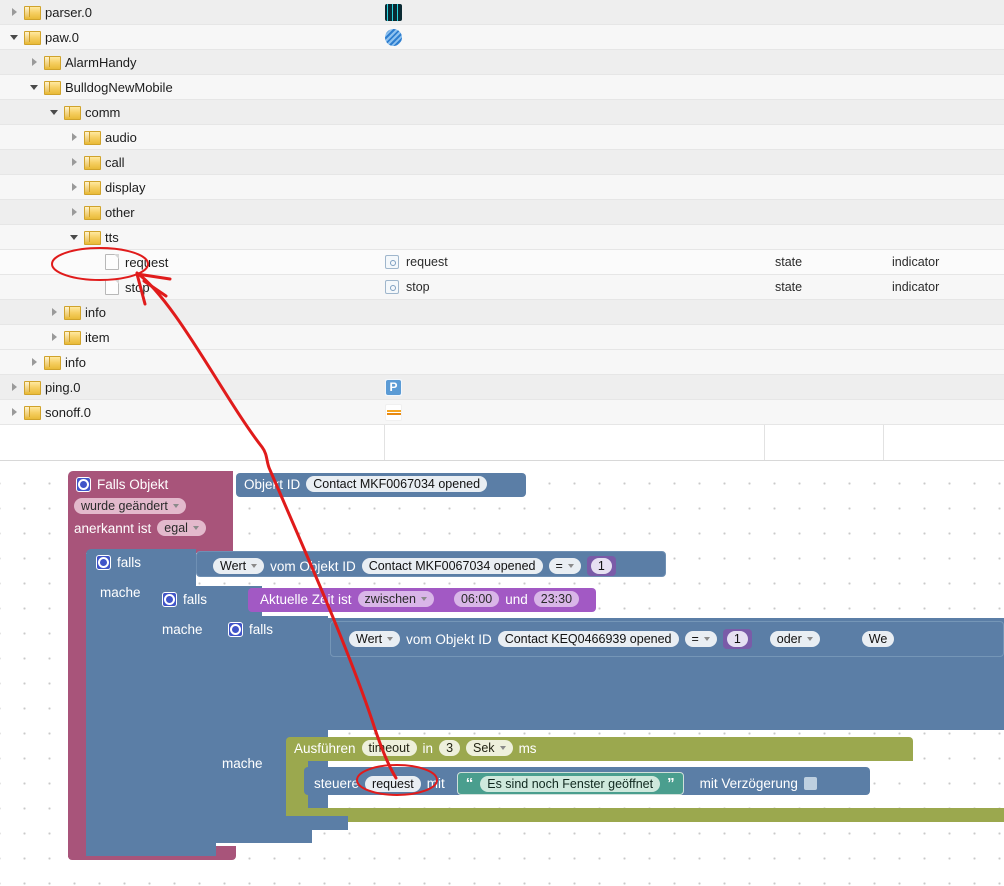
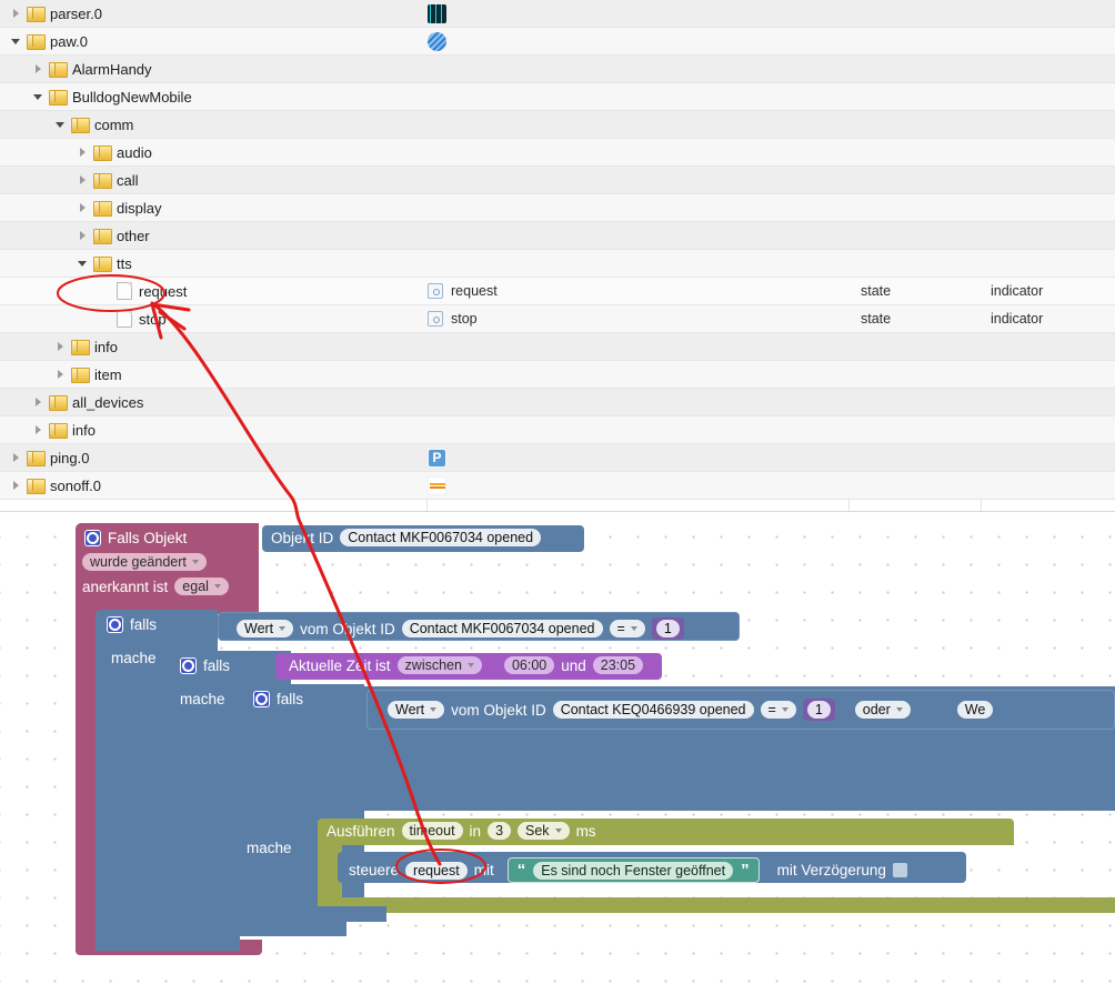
  parser.0
  paw.0
  AlarmHandy
  BulldogNewMobile
  comm
  audio
  call
  display
  other
  tts
  reqest
  request
  state
  indicator
  stop
  stop
  state
  indicator
  info
  item
+ all_devices
  info
  ping.0
  P
  sonoff.0
  Falls Objekt
  wurde geändert
  anerkannt ist
  egal
  Objet ID
  Contact MKF0067034 opened
  falls
  mache
  Wert
  vom Objekt ID
  Contact MKF0067034 opened
  =
  1
  falls
  mache
  Aktuelle Zit ist
  zwischen
  06:00
  und
- 23:30
+ 23:05
  falls
  mache
  Wert
  vom Objekt ID
  Contact KEQ0466939 opened
  =
  1
  oder
  We
  Ausführen
  timeout
  in
  3
  Sek
  ms
  steuere
  request
  mit
  “
  Es sind noch Fenster geöffnet
  ”
  mit Verzögerung
